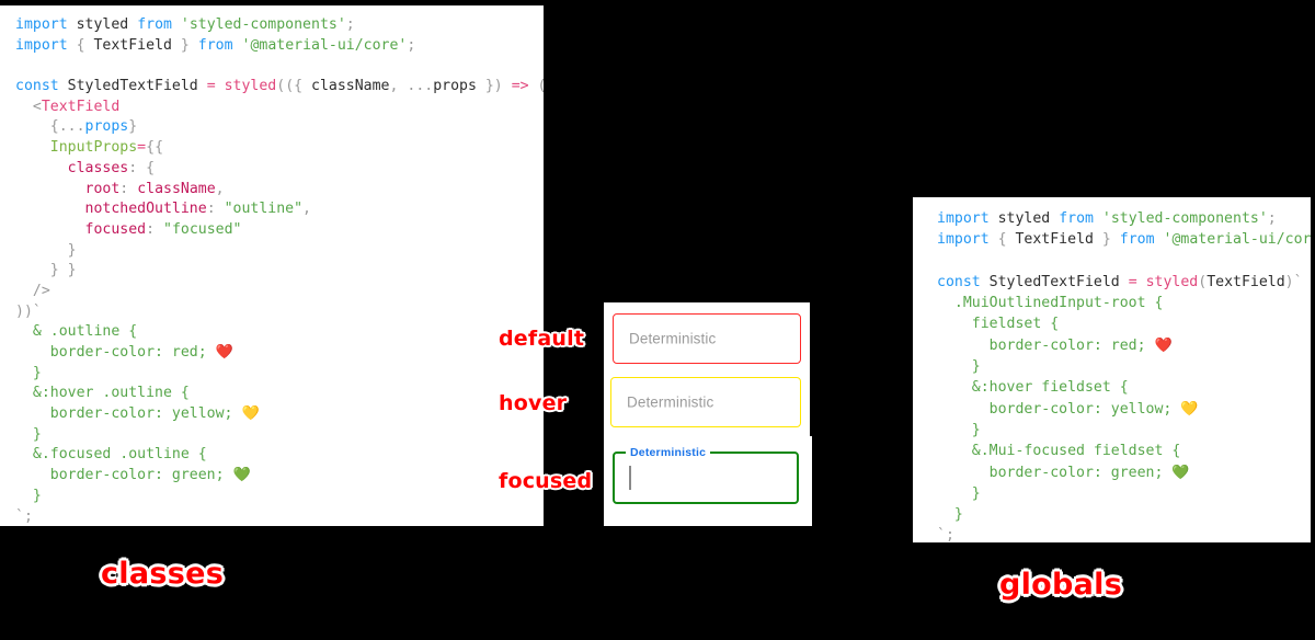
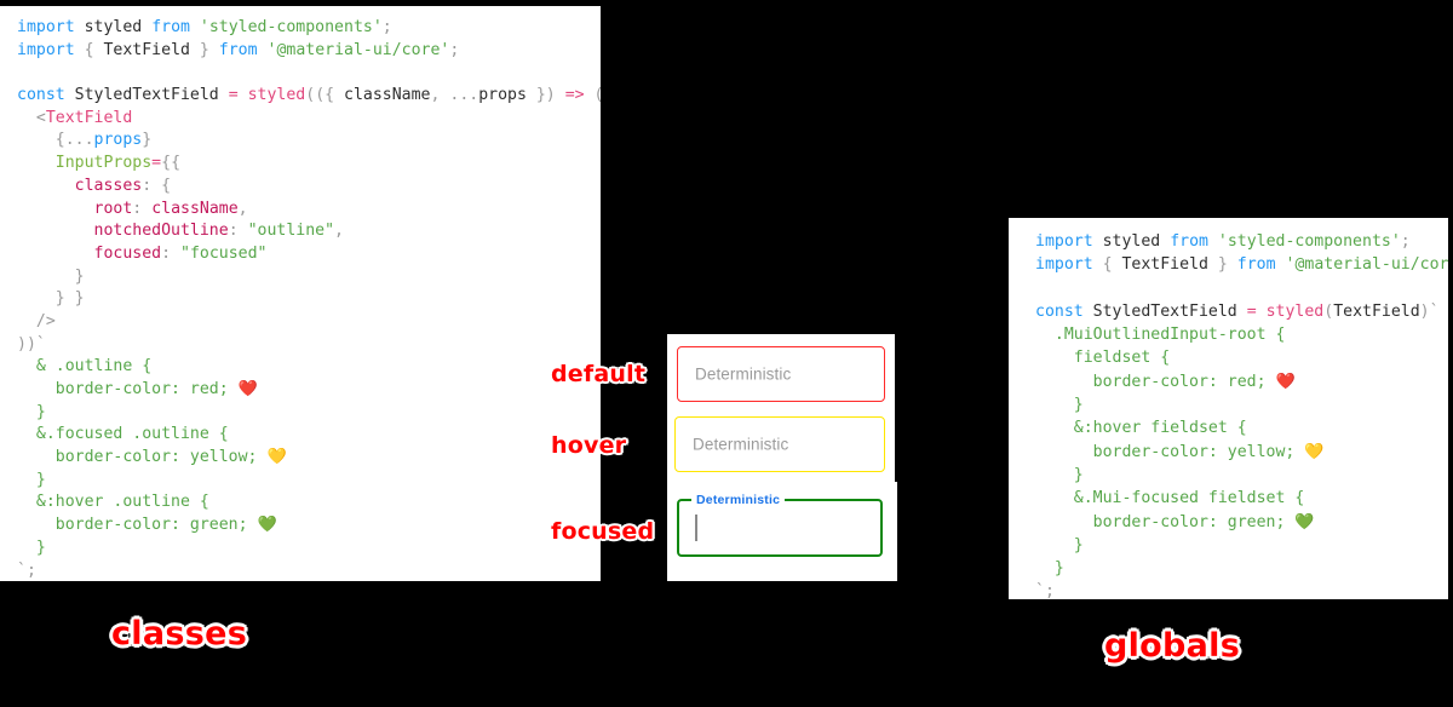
  import styled from 'styled-components';
  import { TextField } from '@material-ui/core';
  const StyledTextField = styled(({ className, ...props }) => (
  <TextField
  {...props}
  InputProps={{
  classes: {
  root: className,
  notchedOutline: "outline",
  focused: "focused"
  }
  } }
  />
  ))`
  & .outline {
  border-color: red; ❤️
  }
- &:hover .outline {
+ &.focused .outline {
  border-color: yellow; 💛
  }
- &.focused .outline {
+ &:hover .outline {
  border-color: green; 💚
  }
  `;
  import styled from 'styled-components';
  import { TextField } from '@material-ui/cor
  const StyledTextField = styled(TextField)`
  .MuiOutlinedInput-root {
  fieldset {
  border-color: red; ❤️
  }
  &:hover fieldset {
  border-color: yellow; 💛
  }
  &.Mui-focused fieldset {
  border-color: green; 💚
  }
  }
  `;
  Deterministic
  Deterministic
  Deterministic
  default
  hover
  focused
  classes
  globals
